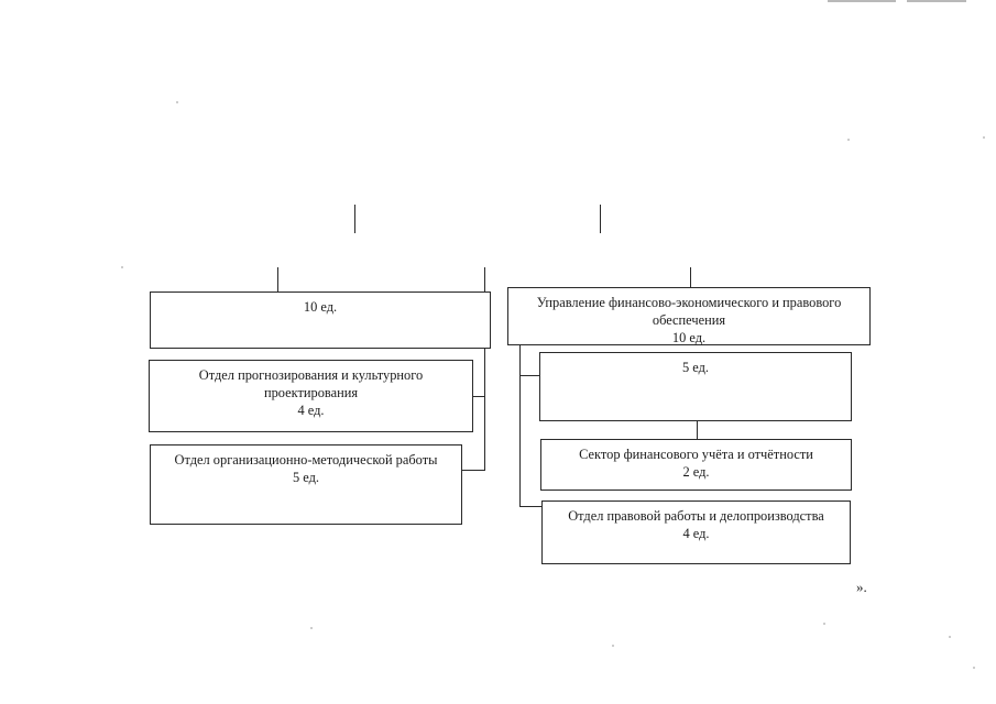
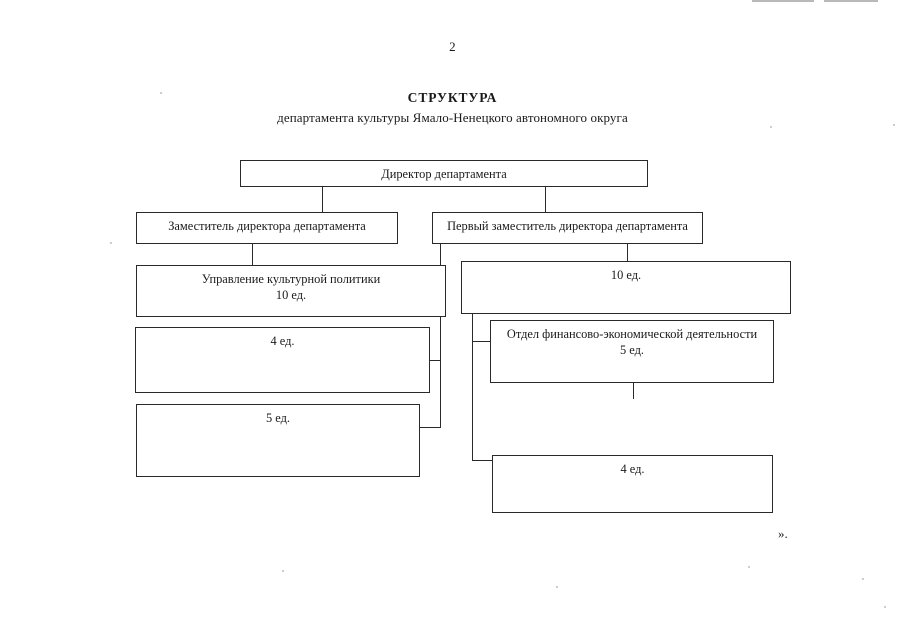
+ 2
+ СТРУКТУРА
+ департамента культуры Ямало-Ненецкого автономного округа
+ Директор департамента
+ Заместитель директора департамента
+ Первый заместитель директора департамента
+ Управление культурной политики
  10 ед.
- Управление финансово-экономического и правового
- обеспечения
  10 ед.
- Отдел прогнозирования и культурного
- проектирования
  4 ед.
- Отдел организационно-методической работы
  5 ед.
+ Отдел финансово-экономической деятельности
  5 ед.
- Сектор финансового учёта и отчётности
- 2 ед.
- Отдел правовой работы и делопроизводства
  4 ед.
  ».
